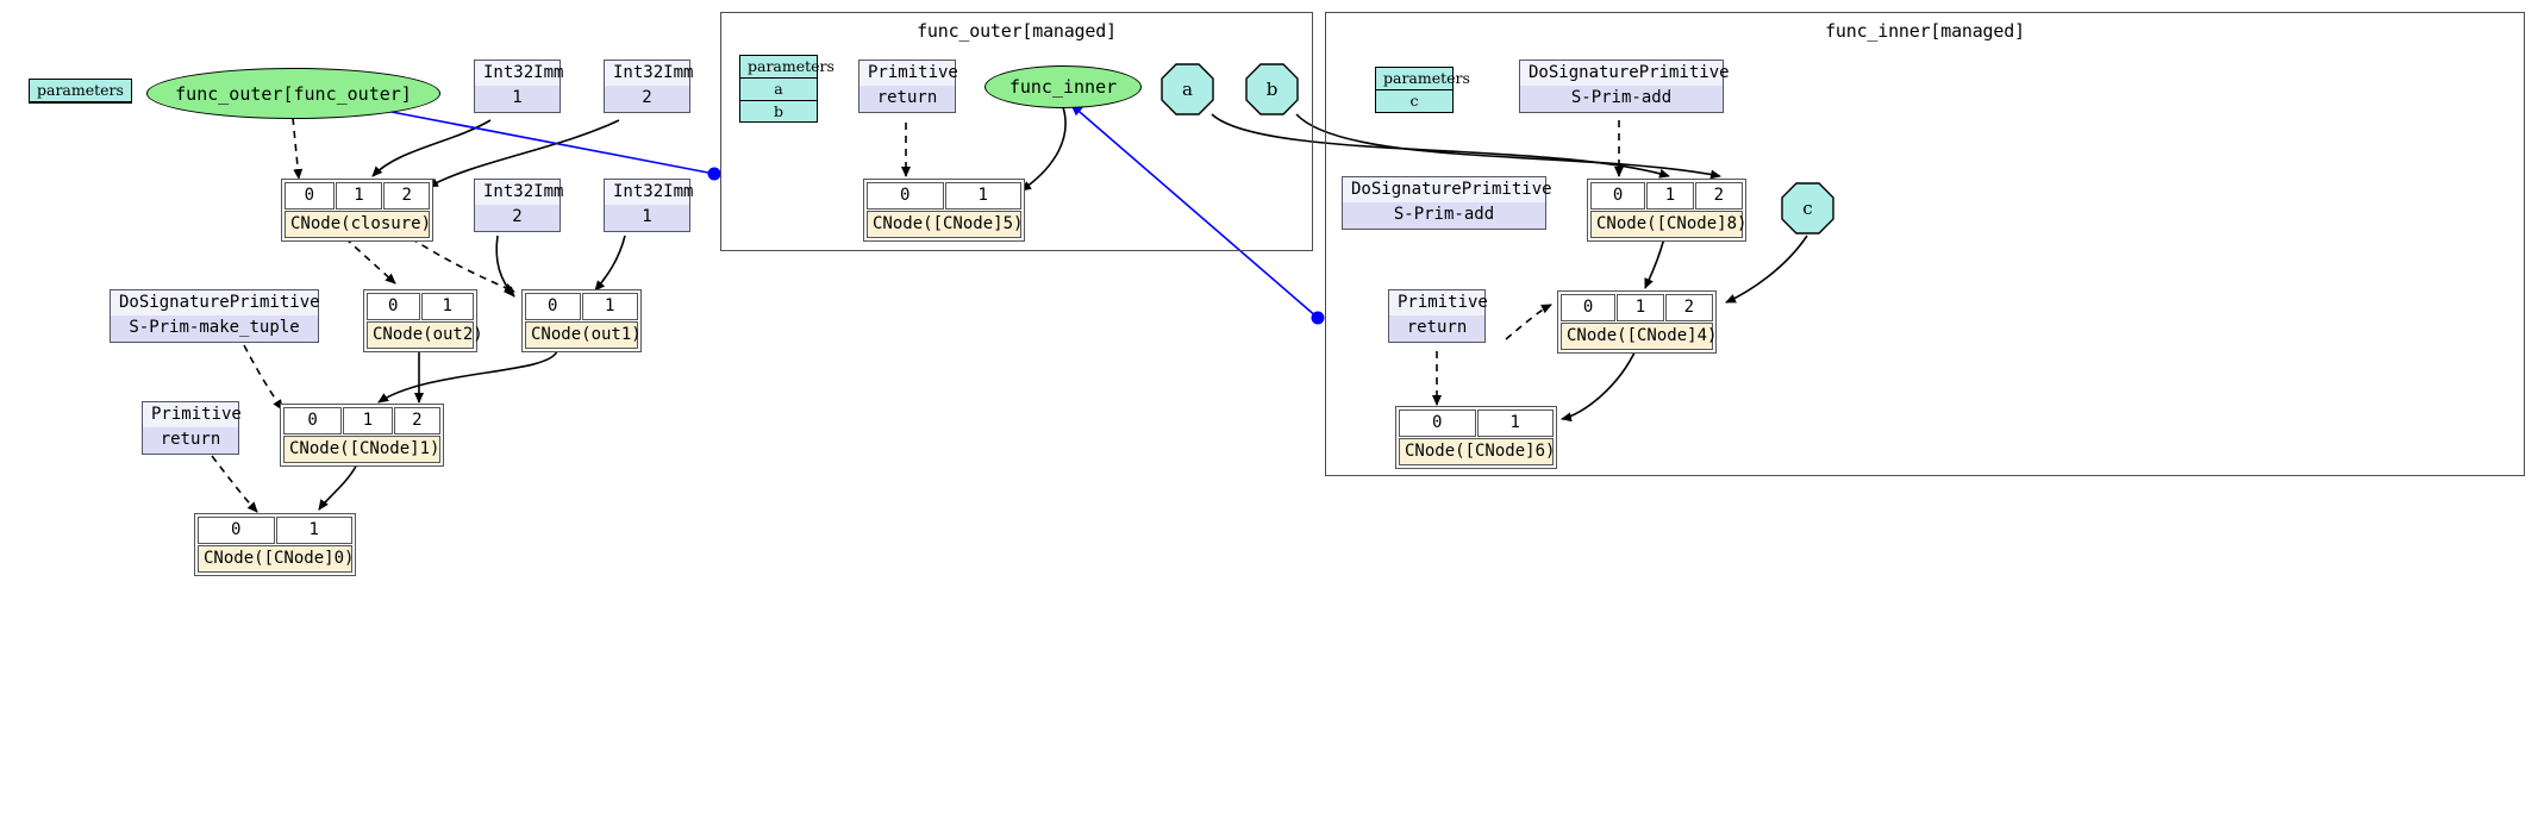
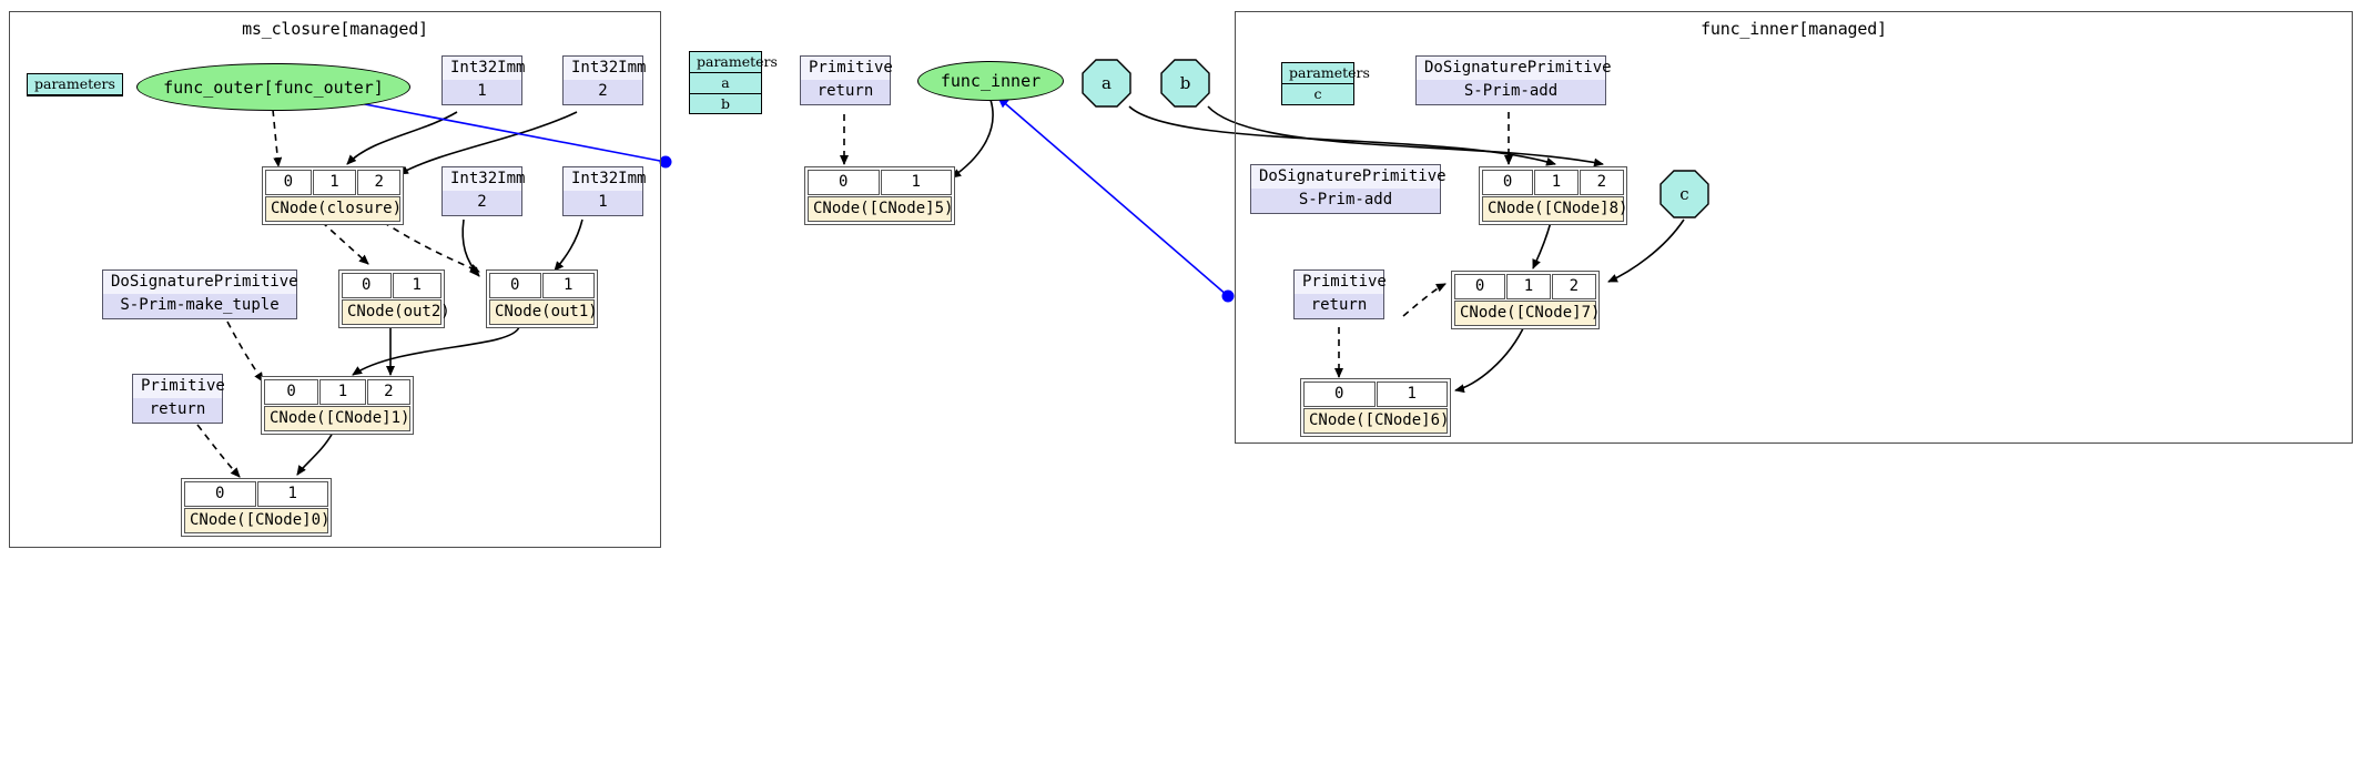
+ ms_closure[managed]
  parameters
  func_outer[func_outer]
  Int32Imm
  1
  Int32Imm
  2
  0
  1
  2
  CNode(closure)
  Int32Imm
  2
  Int32Imm
  1
  DoSignaturePrimitive
  S-Prim-make_tuple
  0
  1
  CNode(out2)
  0
  1
  CNode(out1)
  Primitive
  return
  0
  1
  2
  CNode([CNode]1)
  0
  1
  CNode([CNode]0)
- func_outer[managed]
  parameters
  a
  b
  Primitive
  return
  func_inner
  a
  b
  0
  1
  CNode([CNode]5)
  func_inner[managed]
  parameters
  c
  DoSignaturePrimitive
  S-Prim-add
  0
  1
  2
  CNode([CNode]8)
  c
  DoSignaturePrimitive
  S-Prim-add
  0
  1
  2
- CNode([CNode]4)
+ CNode([CNode]7)
  Primitive
  return
  0
  1
  CNode([CNode]6)
